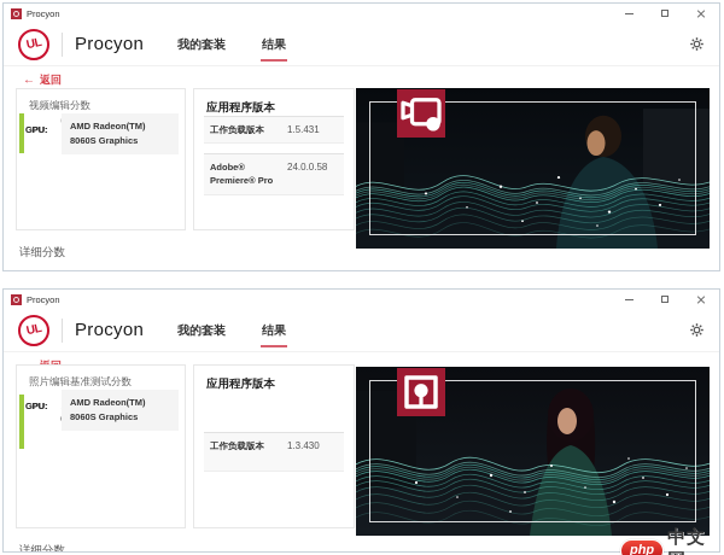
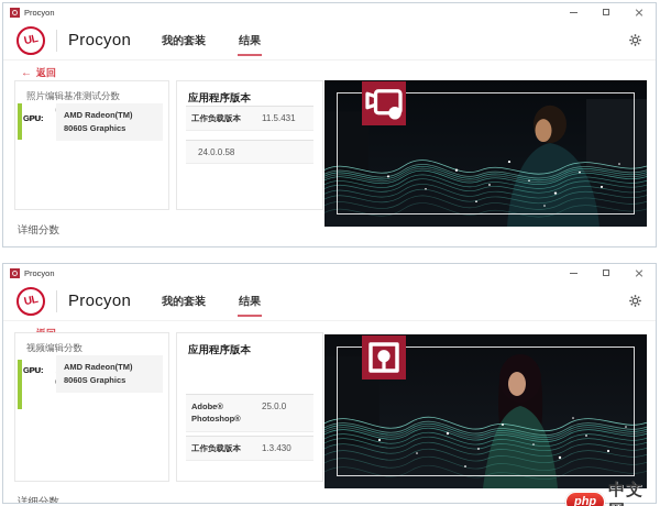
  Procyon
  Procyon
  我的套装
  结果
  ←
  返回
- 视频编辑分数
+ 照片编辑基准测试分数
  CPU:
  GPU:
  AMD Radeon(TM) 8060S Graphics
  应用程序版本
- Adobe® Premiere® Pro
  24.0.0.58
  工作负载版本
- 1.5.431
+ 11.5.431
  详细分数
  Procyon
  Procyon
  我的套装
  结果
- 照片编辑基准测试分数
+ 视频编辑分数
  CPU:
  GPU:
  AMD Radeon(TM) 8060S Graphics
  应用程序版本
+ Adobe® Photoshop®
+ 25.0.0
  工作负载版本
  1.3.430
  详细分数
  php
